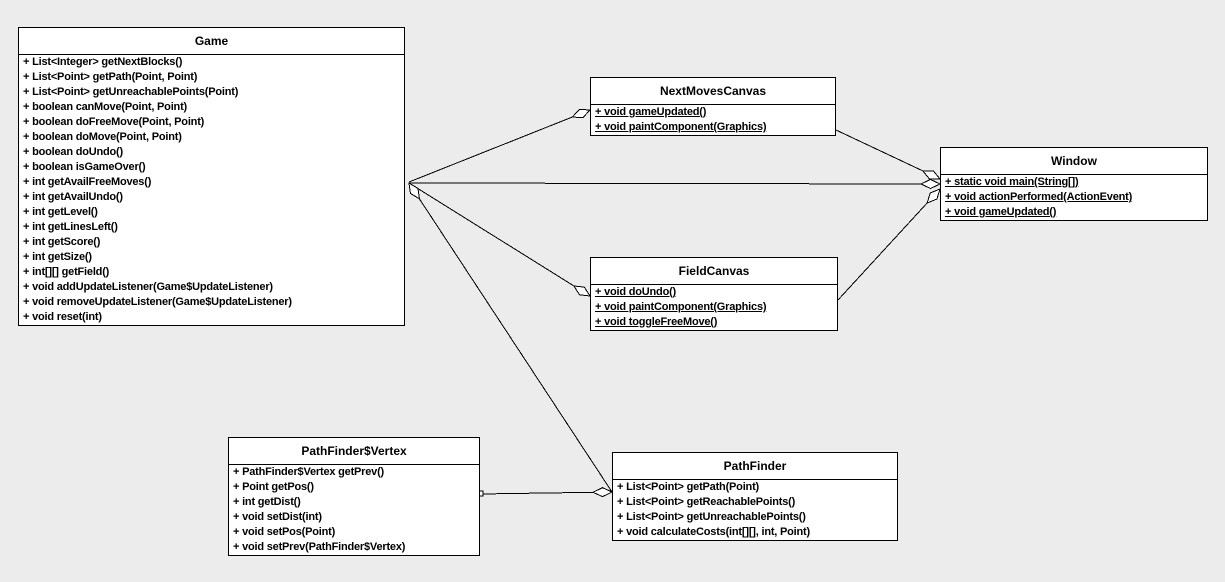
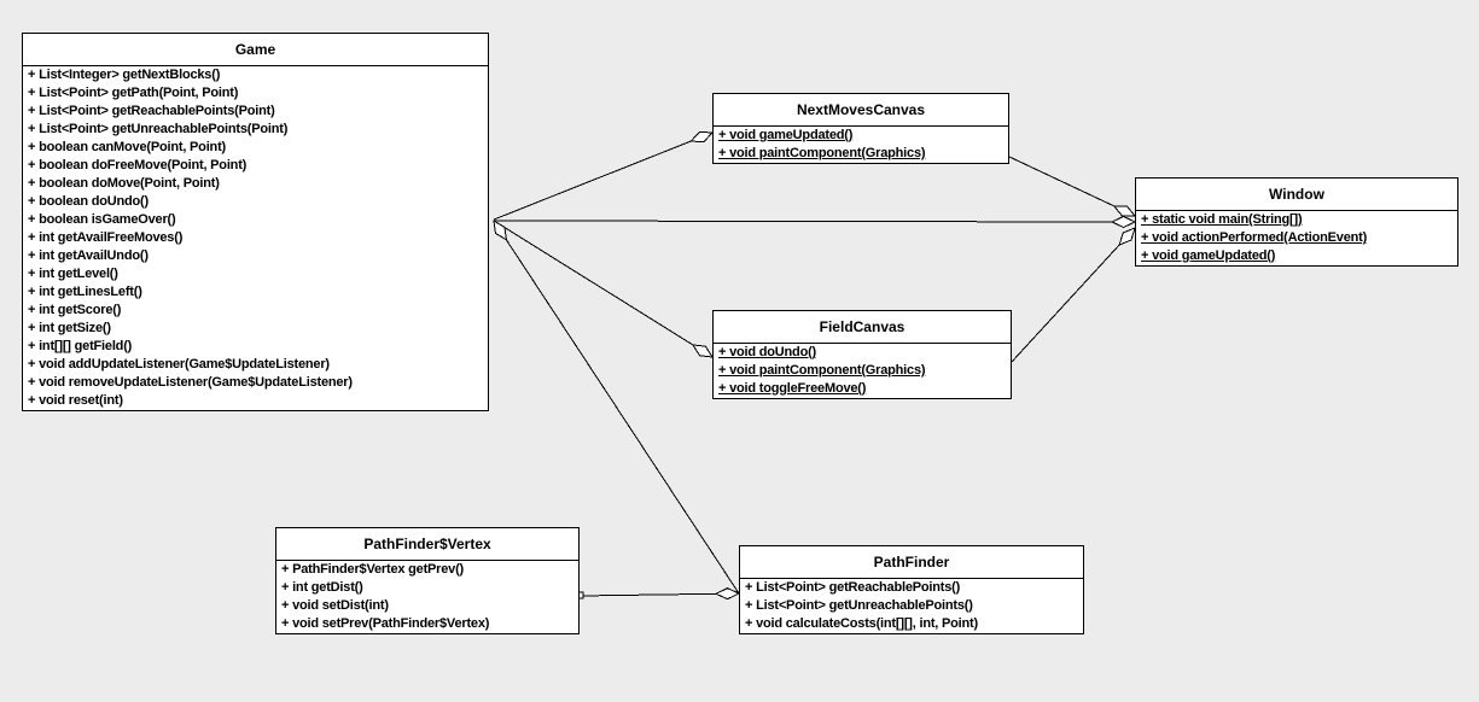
  Game
  + List<Integer> getNextBlocks()
  + List<Point> getPath(Point, Point)
+ + List<Point> getReachablePoints(Point)
  + List<Point> getUnreachablePoints(Point)
  + boolean canMove(Point, Point)
  + boolean doFreeMove(Point, Point)
  + boolean doMove(Point, Point)
  + boolean doUndo()
  + boolean isGameOver()
  + int getAvailFreeMoves()
  + int getAvailUndo()
  + int getLevel()
  + int getLinesLeft()
  + int getScore()
  + int getSize()
  + int[][] getField()
  + void addUpdateListener(Game$UpdateListener)
  + void removeUpdateListener(Game$UpdateListener)
  + void reset(int)
  NextMovesCanvas
  + void gameUpdated()
  + void paintComponent(Graphics)
  Window
  + static void main(String[])
  + void actionPerformed(ActionEvent)
  + void gameUpdated()
  FieldCanvas
  + void doUndo()
  + void paintComponent(Graphics)
  + void toggleFreeMove()
  PathFinder$Vertex
  + PathFinder$Vertex getPrev()
- + Point getPos()
  + int getDist()
  + void setDist(int)
- + void setPos(Point)
  + void setPrev(PathFinder$Vertex)
  PathFinder
- + List<Point> getPath(Point)
  + List<Point> getReachablePoints()
  + List<Point> getUnreachablePoints()
  + void calculateCosts(int[][], int, Point)
